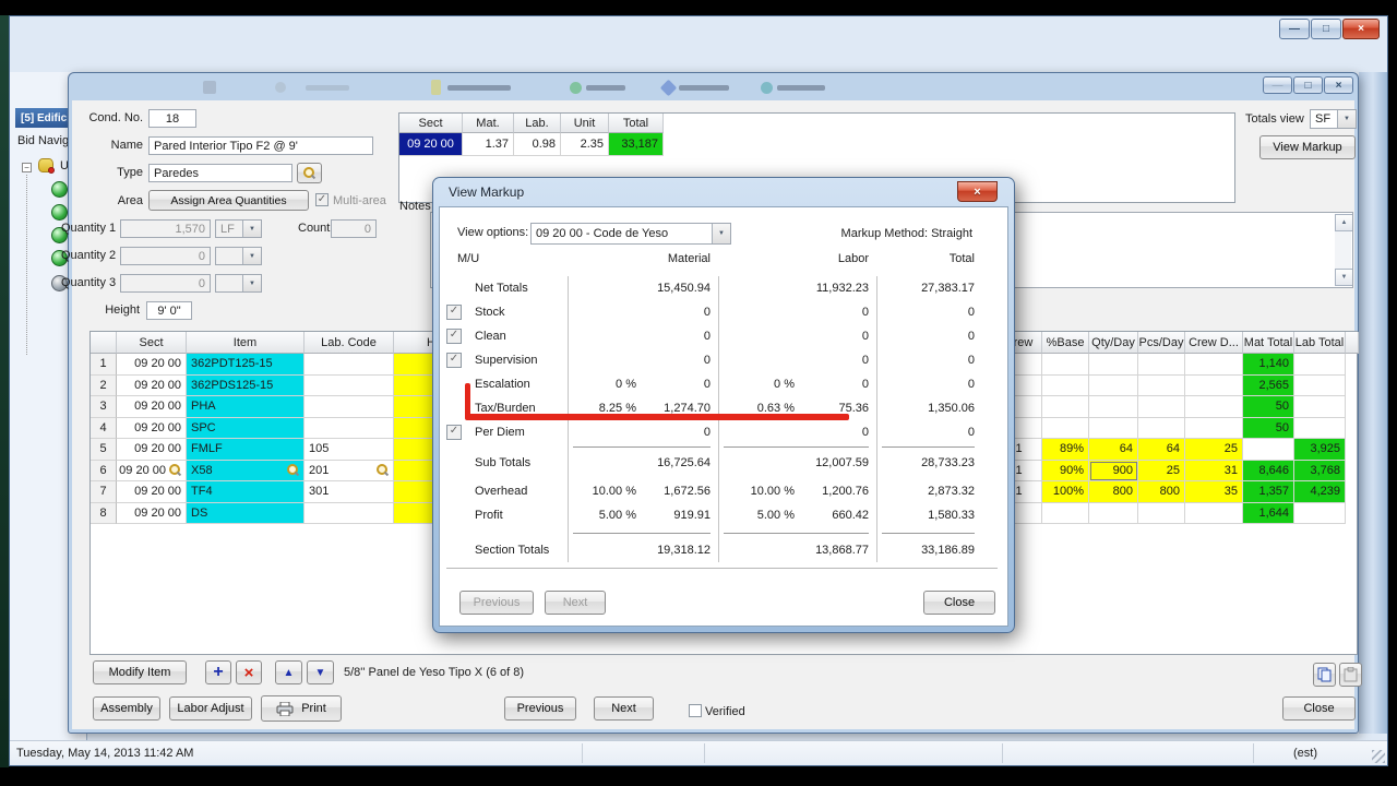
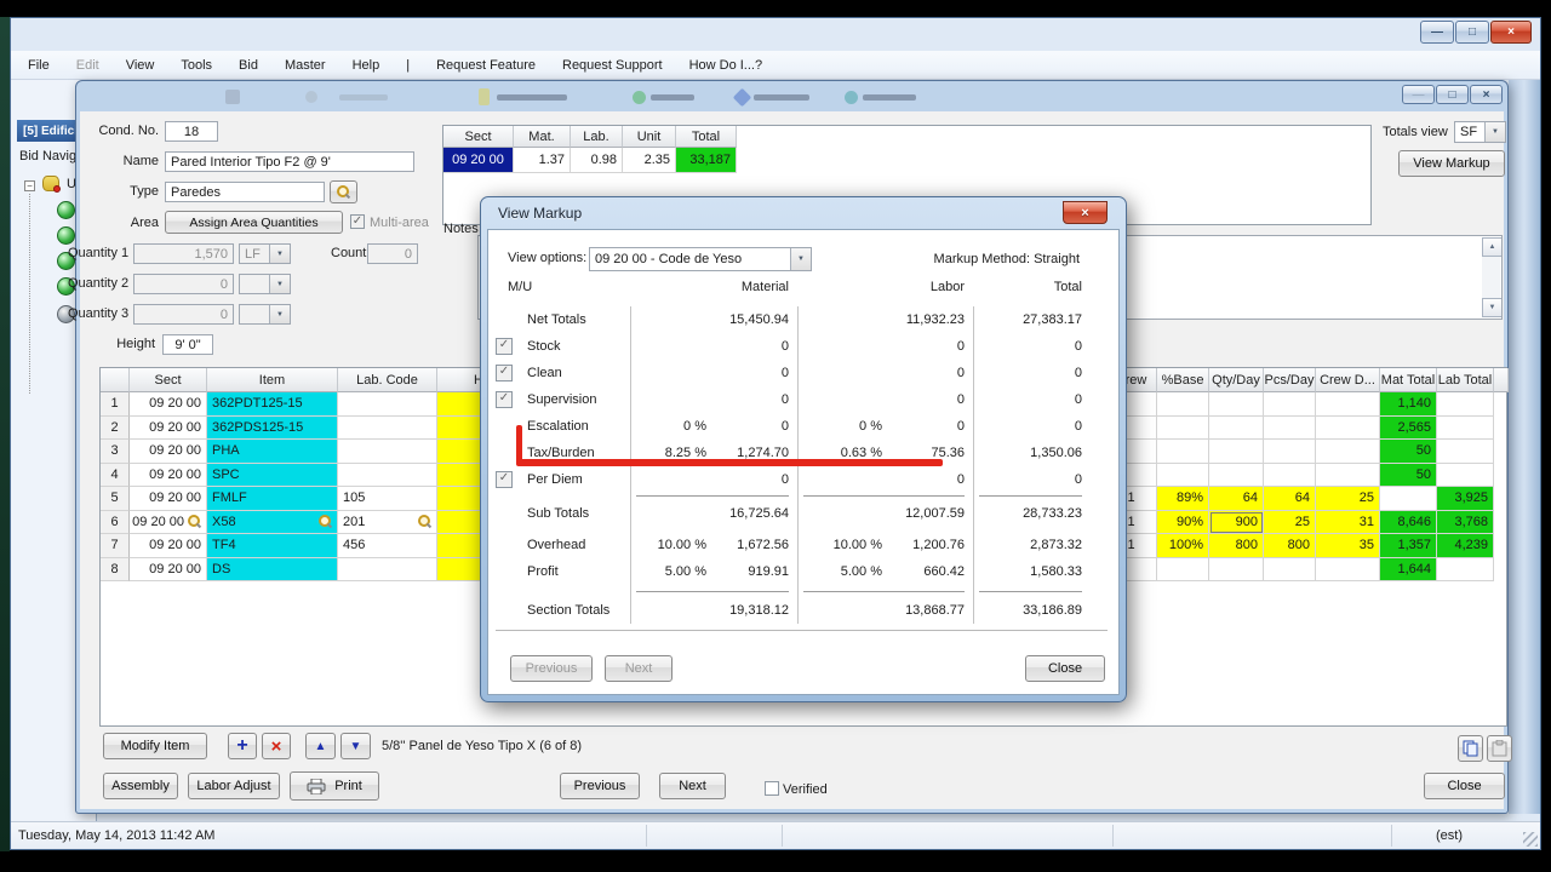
  —
  □
  ×
+ File
+ Edit
+ View
+ Tools
+ Bid
+ Master
+ Help
+ |
+ Request Feature
+ Request Support
+ How Do I...?
  [5] Edific
  Bid Navig
  −
  U
  —
  □
  ×
  Cond. No.
  18
  Name
  Pared Interior Tipo F2 @ 9'
  Type
  Paredes
  Area
  Assign Area Quantities
  Multi-area
  Quantity 1
  1,570
  LF
  Count
  0
  Quantity 2
  0
  Quantity 3
  0
  Height
  9' 0"
  Sect
  Mat.
  Lab.
  Unit
  Total
  09 20 00
  1.37
  0.98
  2.35
  33,187
  Totals view
  SF
  View Markup
  Notes
  Sect
  Item
  Lab. Code
  rew
  %Base
  Qty/Day
  Pcs/Day
  Crew D...
  Mat Total
  Lab Total
  1
  09 20 00
  362PDT125-15
  1,140
  2
  09 20 00
  362PDS125-15
  2,565
  3
  09 20 00
  PHA
  50
  4
  09 20 00
  SPC
  50
  5
  09 20 00
  FMLF
  105
  1
  89%
  64
  64
  25
  3,925
  6
  09 20 00
  X58
  201
  1
  90%
  900
  25
  31
  8,646
  3,768
  7
  09 20 00
  TF4
- 301
+ 456
  1
  100%
  800
  800
  35
  1,357
  4,239
  8
  09 20 00
  DS
  1,644
  Modify Item
  +
  ×
  ▲
  ▼
  5/8'' Panel de Yeso Tipo X (6 of 8)
  Assembly
  Labor Adjust
  Print
  Previous
  Next
  Verified
  Close
  Tuesday, May 14, 2013 11:42 AM
  (est)
  View Markup
  ×
  View options:
  09 20 00 - Code de Yeso
  Markup Method: Straight
  M/U
  Material
  Labor
  Total
  Net Totals
  15,450.94
  11,932.23
  27,383.17
  Stock
  0
  0
  0
  Clean
  0
  0
  0
  Supervision
  0
  0
  0
  Escalation
  0 %
  0
  0 %
  0
  0
  Tax/Burden
  8.25 %
  1,274.70
  0.63 %
  75.36
  1,350.06
  Per Diem
  0
  0
  0
  Sub Totals
  16,725.64
  12,007.59
  28,733.23
  Overhead
  10.00 %
  1,672.56
  10.00 %
  1,200.76
  2,873.32
  Profit
  5.00 %
  919.91
  5.00 %
  660.42
  1,580.33
  Section Totals
  19,318.12
  13,868.77
  33,186.89
  Previous
  Next
  Close
